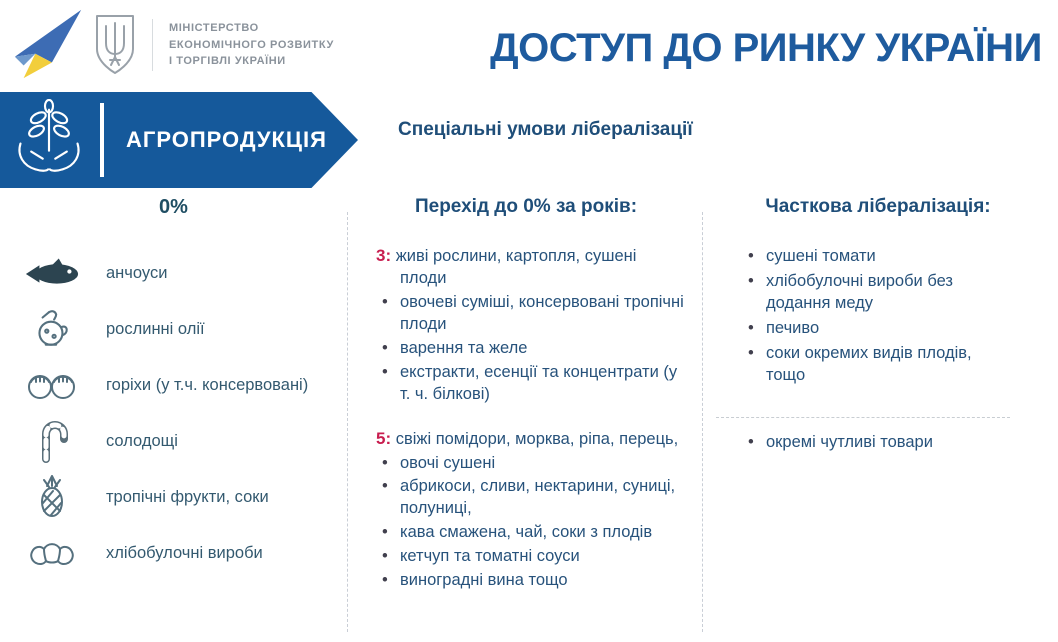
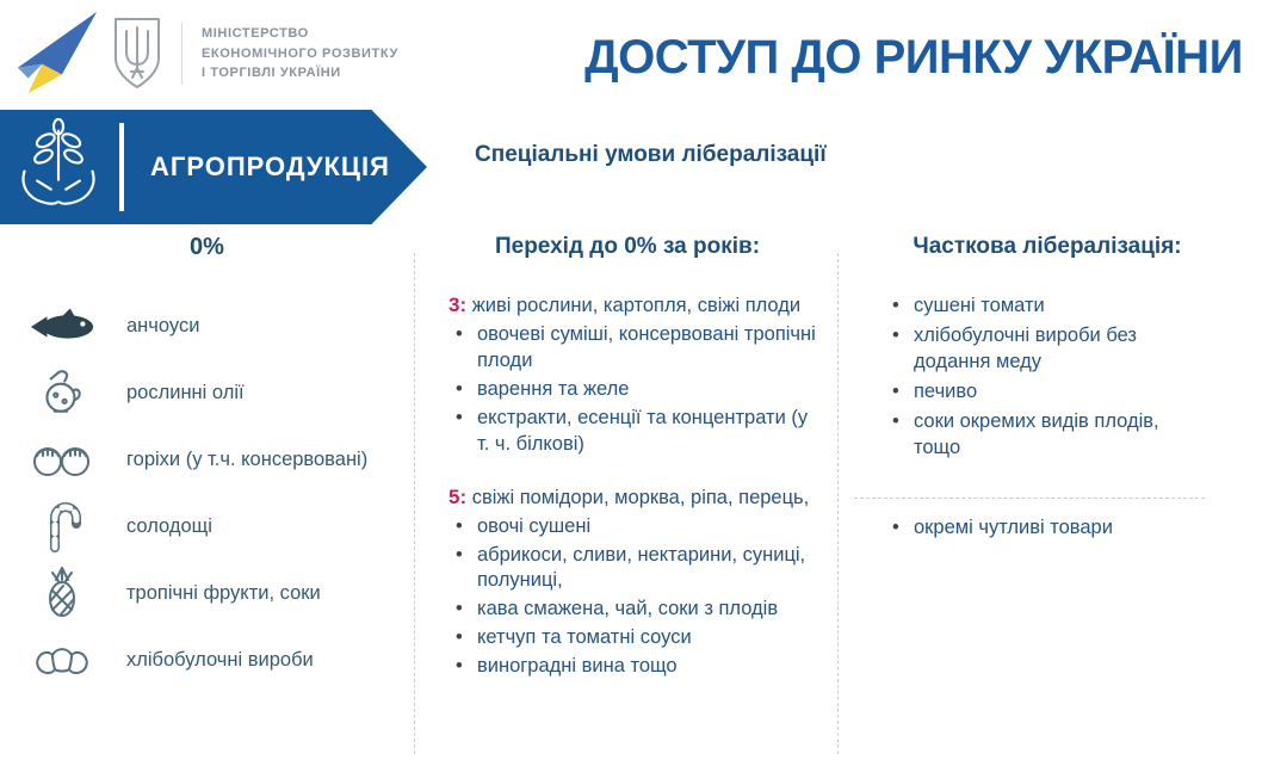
  МІНІСТЕРСТВО
  ЕКОНОМІЧНОГО РОЗВИТКУ
  І ТОРГІВЛІ УКРАЇНИ
  ДОСТУП ДО РИНКУ УКРАЇНИ
  АГРОПРОДУКЦІЯ
  Спеціальні умови лібералізації
  0%
  анчоуси
  рослинні олії
  горіхи (у т.ч. консервовані)
  солодощі
  тропічні фрукти, соки
  хлібобулочні вироби
  Перехід до 0% за років:
- 3: живі рослини, картопля, сушені плоди
+ 3: живі рослини, картопля, свіжі плоди
  овочеві суміші, консервовані тропічні плоди
  варення та желе
  екстракти, есенції та концентрати (у т. ч. білкові)
  5: свіжі помідори, морква, ріпа, перець,
  овочі сушені
  абрикоси, сливи, нектарини, суниці, полуниці,
  кава смажена, чай, соки з плодів
  кетчуп та томатні соуси
  виноградні вина тощо
  Часткова лібералізація:
  сушені томати
  хлібобулочні вироби без додання меду
  печиво
  соки окремих видів плодів, тощо
  окремі чутливі товари
